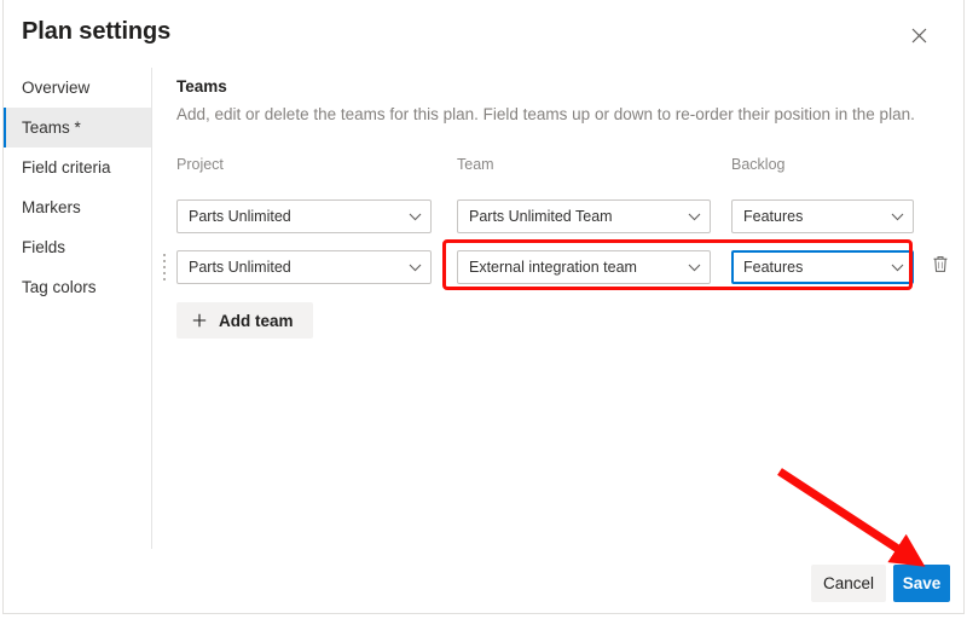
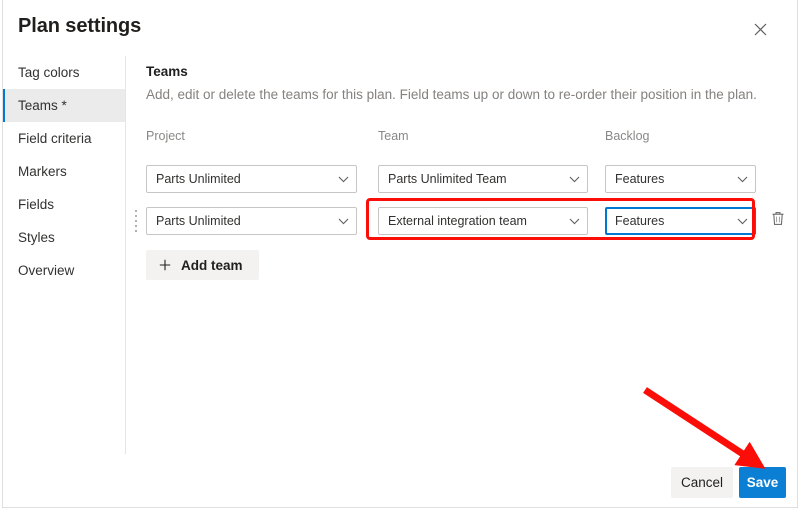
  Plan settings
- Overview
+ Tag colors
  Teams *
  Field criteria
  Markers
  Fields
+ Styles
- Tag colors
+ Overview
  Teams
  Add, edit or delete the teams for this plan. Field teams up or down to re-order their position in the plan.
  Project
  Team
  Backlog
  Parts Unlimited
  Parts Unlimited Team
  Features
  Parts Unlimited
  External integration team
  Features
  Add team
  Cancel
  Save
